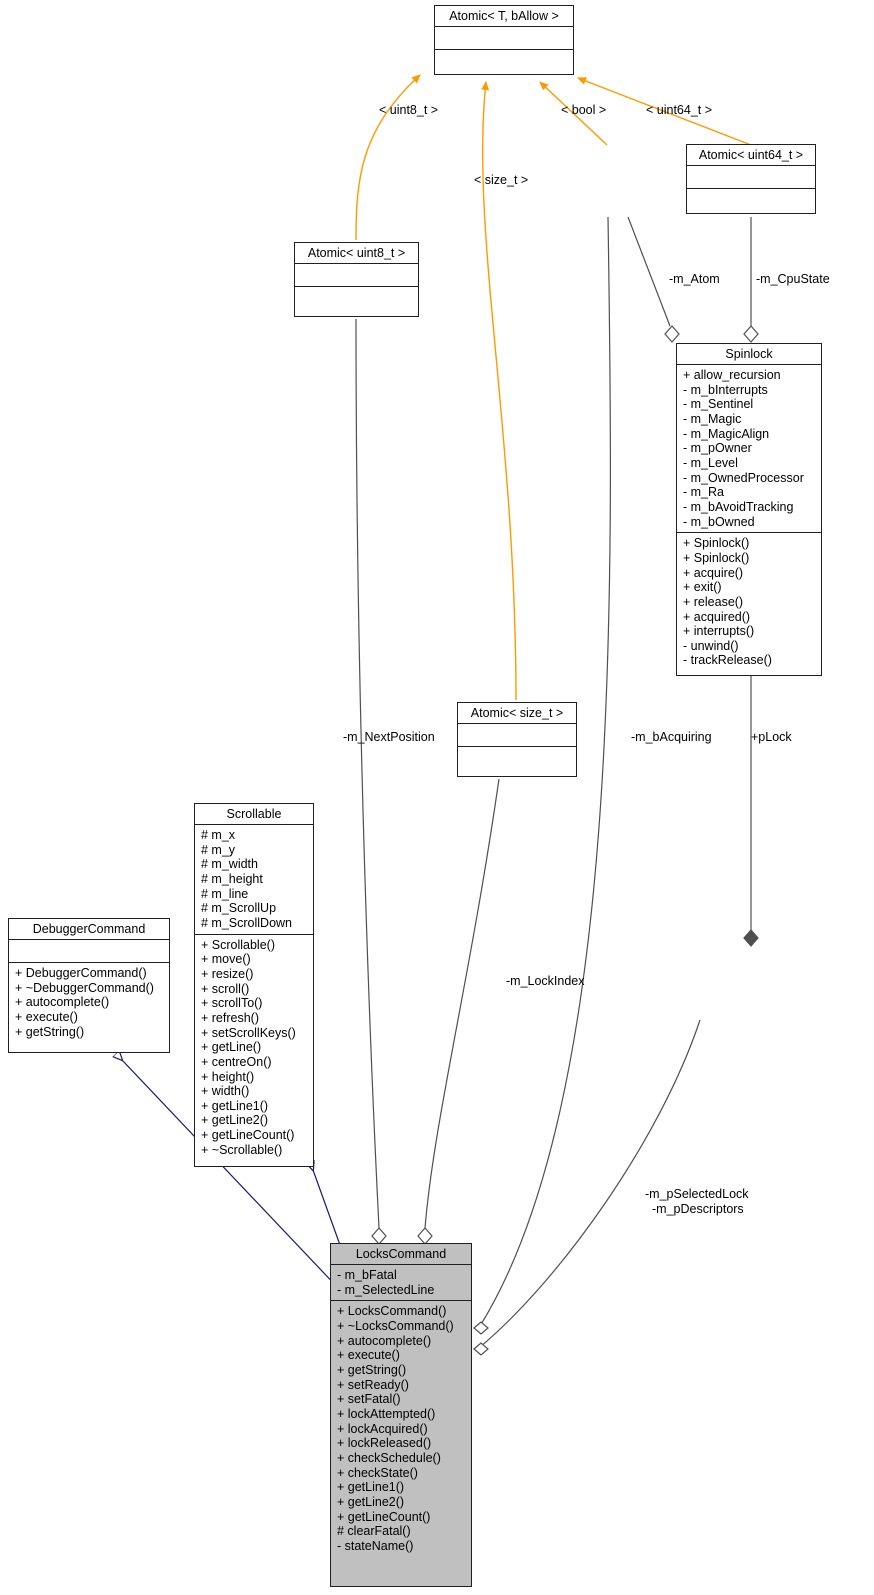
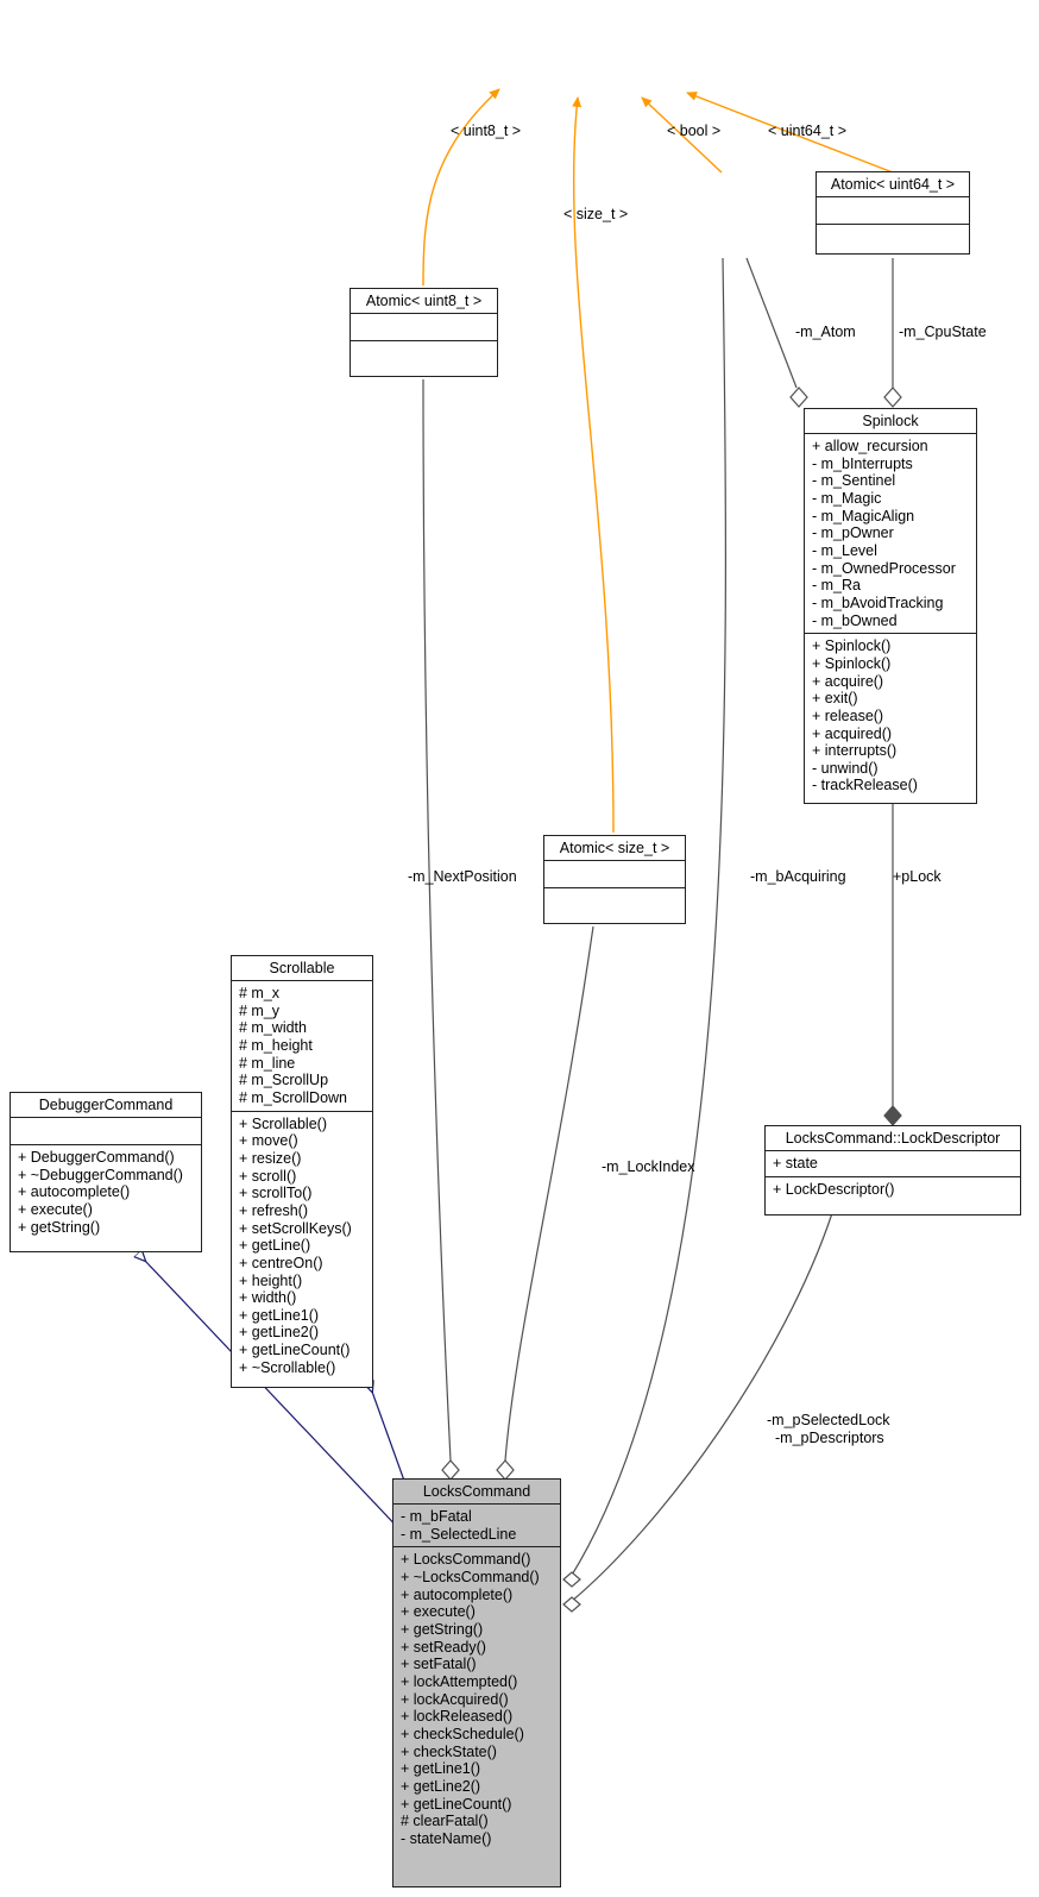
- Atomic< T, bAllow >
  Atomic< uint64_t >
  Atomic< uint8_t >
  Atomic< size_t >
  Spinlock
  + allow_recursion
  - m_bInterrupts
  - m_Sentinel
  - m_Magic
  - m_MagicAlign
  - m_pOwner
  - m_Level
  - m_OwnedProcessor
  - m_Ra
  - m_bAvoidTracking
  - m_bOwned
  + Spinlock()
  + Spinlock()
  + acquire()
  + exit()
  + release()
  + acquired()
  + interrupts()
  - unwind()
  - trackRelease()
+ LocksCommand::LockDescriptor
+ + state
+ + LockDescriptor()
  Scrollable
  # m_x
  # m_y
  # m_width
  # m_height
  # m_line
  # m_ScrollUp
  # m_ScrollDown
  + Scrollable()
  + move()
  + resize()
  + scroll()
  + scrollTo()
  + refresh()
  + setScrollKeys()
  + getLine()
  + centreOn()
  + height()
  + width()
  + getLine1()
  + getLine2()
  + getLineCount()
  + ~Scrollable()
  DebuggerCommand
  + DebuggerCommand()
  + ~DebuggerCommand()
  + autocomplete()
  + execute()
  + getString()
  LocksCommand
  - m_bFatal
  - m_SelectedLine
  + LocksCommand()
  + ~LocksCommand()
  + autocomplete()
  + execute()
  + getString()
  + setReady()
  + setFatal()
  + lockAttempted()
  + lockAcquired()
  + lockReleased()
  + checkSchedule()
  + checkState()
  + getLine1()
  + getLine2()
  + getLineCount()
  # clearFatal()
  - stateName()
  < uint8_t >
  < bool >
  < uint64_t >
  < size_t >
  -m_Atom
  -m_CpuState
  -m_NextPosition
  -m_bAcquiring
  +pLock
  -m_LockIndex
  -m_pSelectedLock
  -m_pDescriptors
